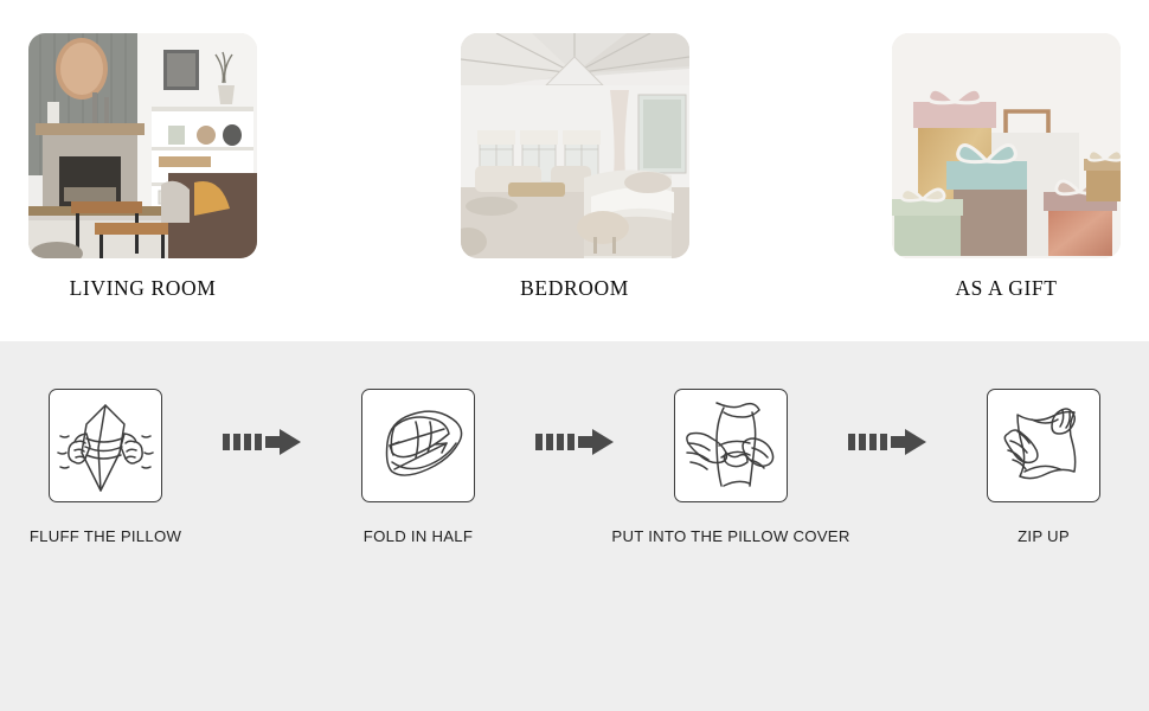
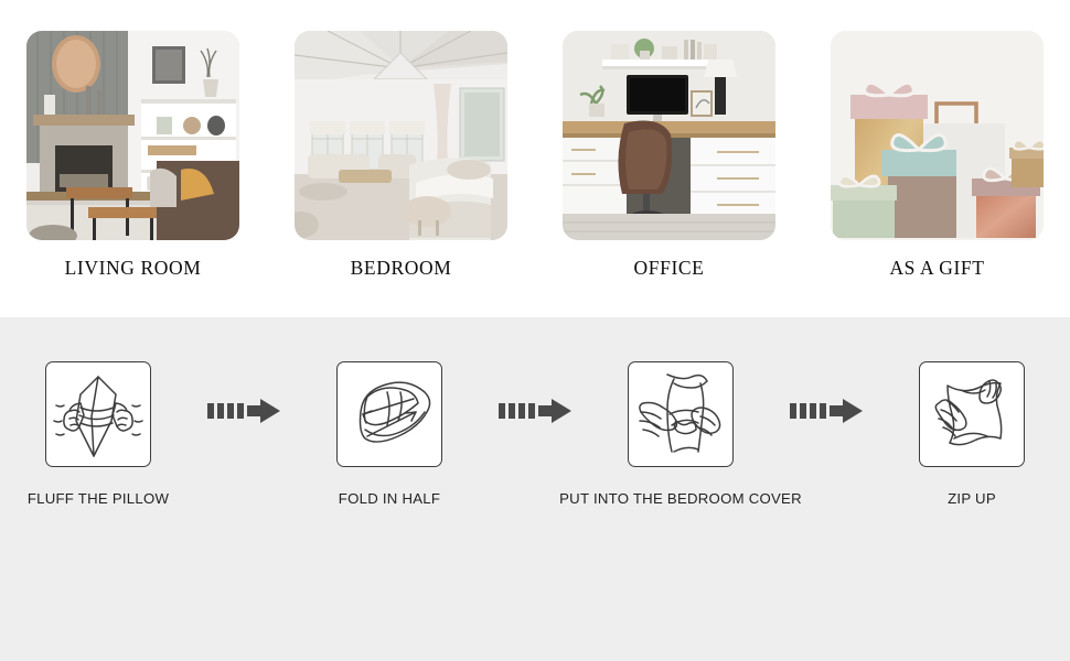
  LIVING ROOM
  BEDROOM
+ OFFICE
  AS A GIFT
  FLUFF THE PILLOW
  FOLD IN HALF
- PUT INTO THE PILLOW COVER
+ PUT INTO THE BEDROOM COVER
  ZIP UP
